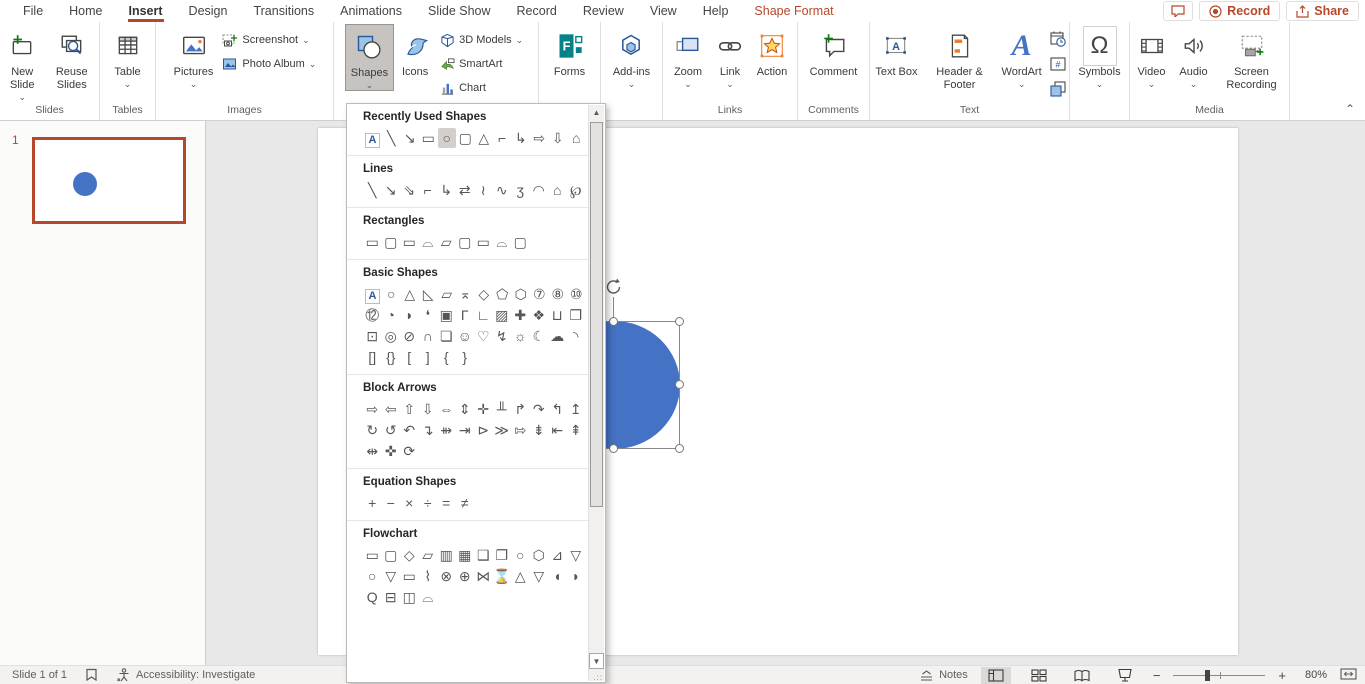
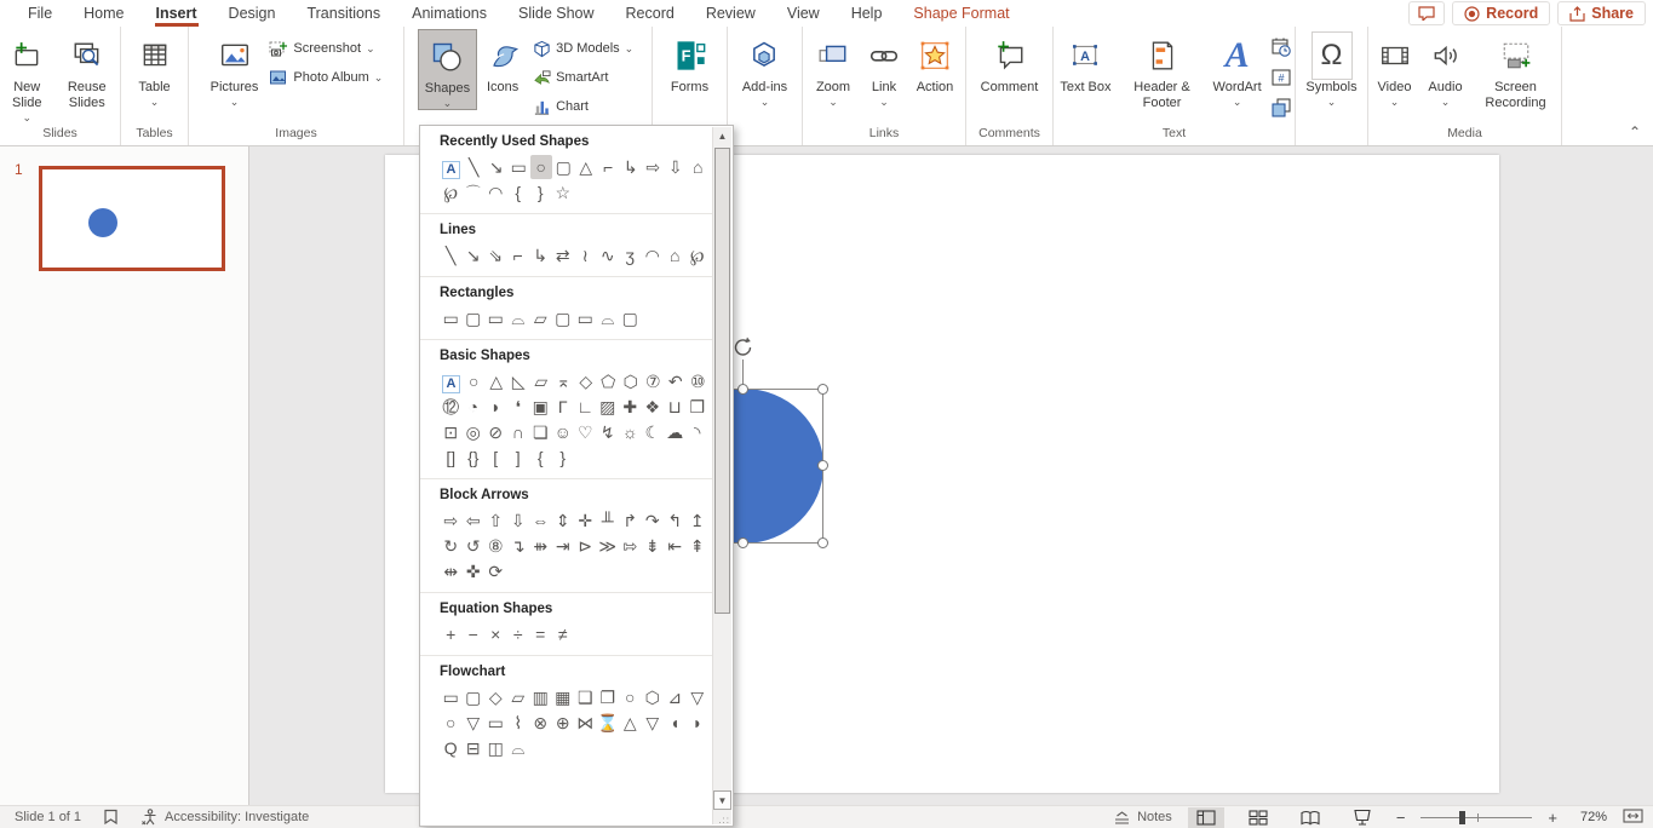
  File
  Home
  Insert
  Design
  Transitions
  Animations
  Slide Show
  Record
  Review
  View
  Help
  Shape Format
  Record
  Share
  New Slide
  ⌄
  Reuse Slides
  Slides
  Table
  ⌄
  Tables
  Pictures
  ⌄
  Screenshot
  ⌄
  Photo Album
  ⌄
  Images
  Shapes
  ⌄
  Icons
  3D Models
  ⌄
  SmartArt
  Chart
  F
  Forms
  Add-ins
  ⌄
  Zoom
  ⌄
  Link
  ⌄
  Action
  Links
  Comment
  Comments
  A
  Text Box
  Header & Footer
  A
  WordArt
  ⌄
  #
  Text
  Ω
  Symbols
  ⌄
  Video
  ⌄
  Audio
  ⌄
  Screen Recording
  Media
  ⌃
  1
  Recently Used Shapes
  A ╲ ↘ ▭ ○ ▢ △ ⌐ ↳ ⇨ ⇩ ⌂
+ ℘ ⌒ ◠ { } ☆
  Lines
  ╲ ↘ ⇘ ⌐ ↳ ⇄ ≀ ∿ ʒ ◠ ⌂ ℘
  Rectangles
  ▭ ▢ ▭ ⌓ ▱ ▢ ▭ ⌓ ▢
  Basic Shapes
- A ○ △ ◺ ▱ ⌅ ◇ ⬠ ⬡ ⑦ ⑧ ⑩
+ A ○ △ ◺ ▱ ⌅ ◇ ⬠ ⬡ ⑦ ↶ ⑩
  ⑫ ◔ ◗ ❛ ▣ Γ ∟ ▨ ✚ ❖ ⊔ ❒
  ⊡ ◎ ⊘ ∩ ❏ ☺ ♡ ↯ ☼ ☾ ☁ ◝
  [] {} [ ] { }
  Block Arrows
  ⇨ ⇦ ⇧ ⇩ ⇔ ⇕ ✛ ╨ ↱ ↷ ↰ ↥
- ↻ ↺ ↶ ↴ ⇻ ⇥ ⊳ ≫ ⇰ ⇟ ⇤ ⇞
+ ↻ ↺ ⑧ ↴ ⇻ ⇥ ⊳ ≫ ⇰ ⇟ ⇤ ⇞
  ⇹ ✜ ⟳
  Equation Shapes
  + − × ÷ = ≠
  Flowchart
  ▭ ▢ ◇ ▱ ▥ ▦ ❑ ❐ ○ ⬡ ⊿ ▽
  ○ ▽ ▭ ⌇ ⊗ ⊕ ⋈ ⌛ △ ▽ ◖ ◗
  Q ⊟ ◫ ⌓
  ▲
  ▼
  .::
  Slide 1 of 1
  Accessibility: Investigate
  Notes
  −
  +
- 80%
+ 72%
